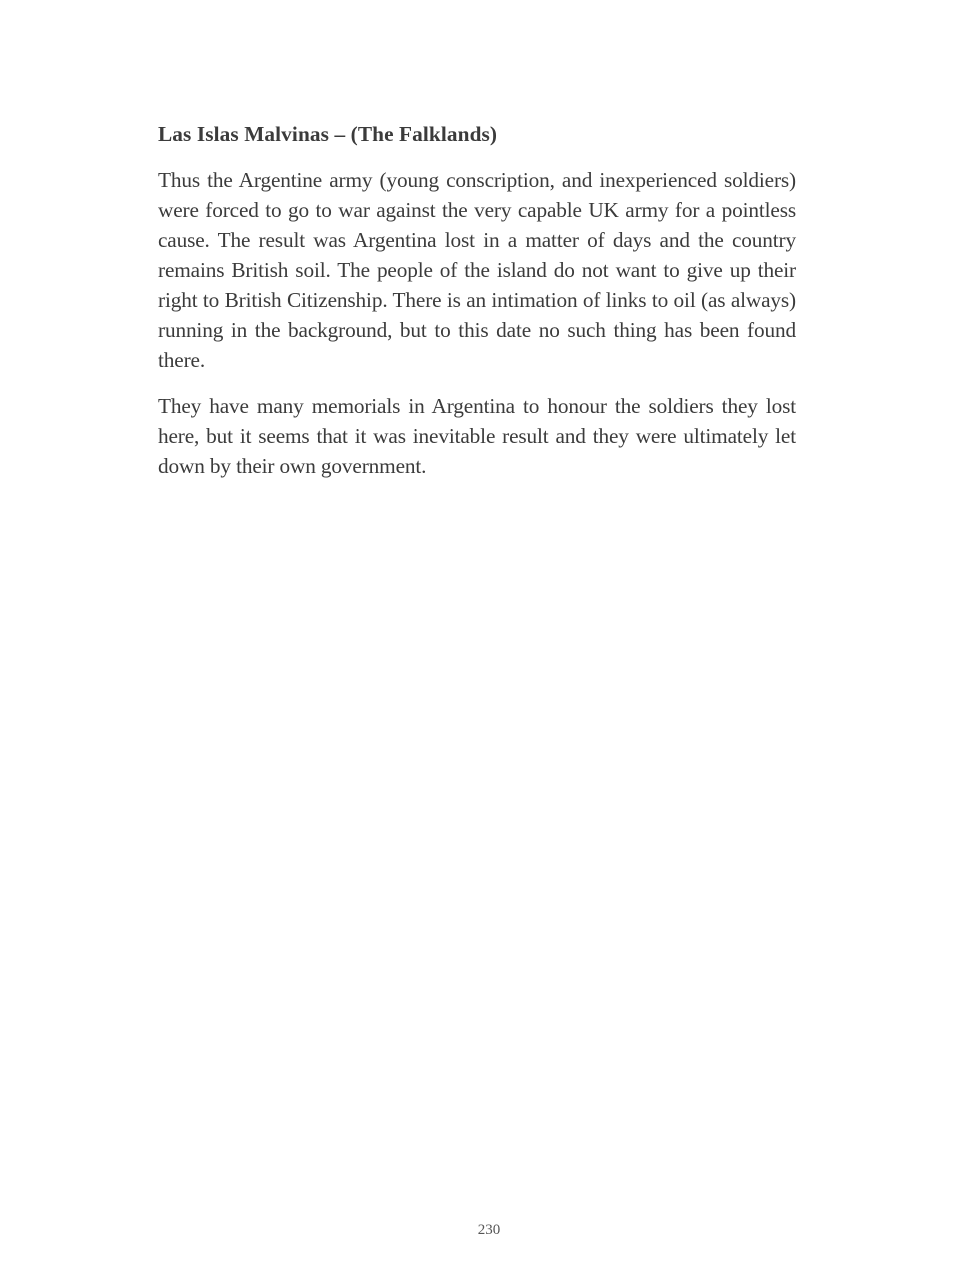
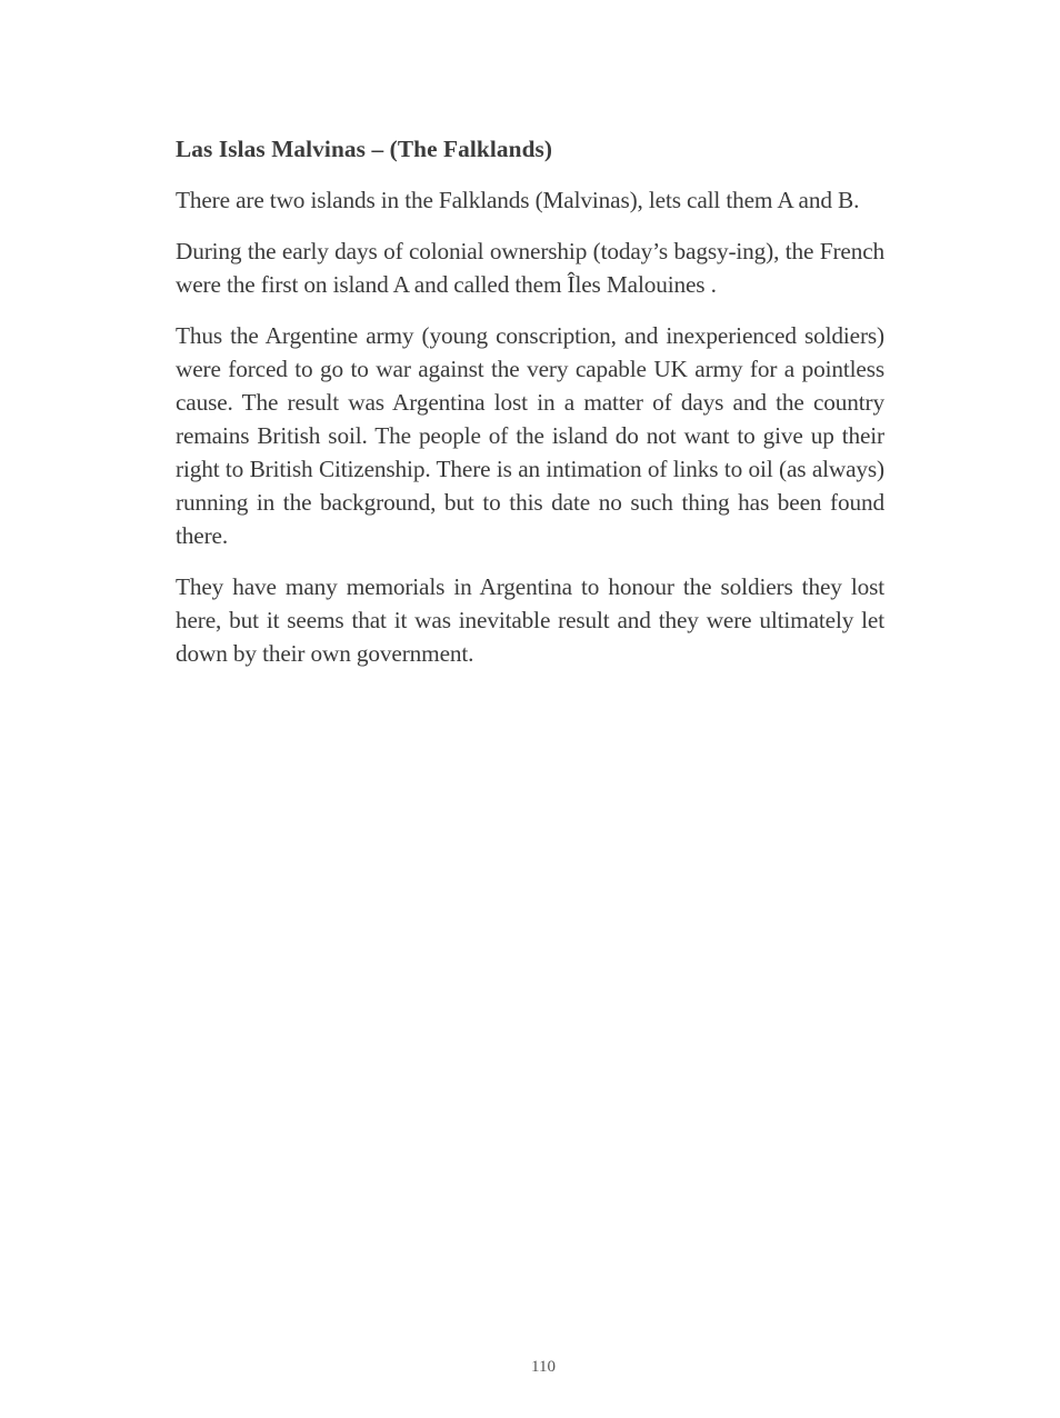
  Las Islas Malvinas – (The Falklands)
+ There are two islands in the Falklands (Malvinas), lets call them A and B.
+ During the early days of colonial ownership (today’s bagsy-ing), the French were the first on island A and called them Îles Malouines .
  Thus the Argentine army (young conscription, and inexperienced soldiers) were forced to go to war against the very capable UK army for a pointless cause. The result was Argentina lost in a matter of days and the country remains British soil. The people of the island do not want to give up their right to British Citizenship. There is an intimation of links to oil (as always) running in the background, but to this date no such thing has been found there.
  They have many memorials in Argentina to honour the soldiers they lost here, but it seems that it was inevitable result and they were ultimately let down by their own government.
- 230
+ 110
